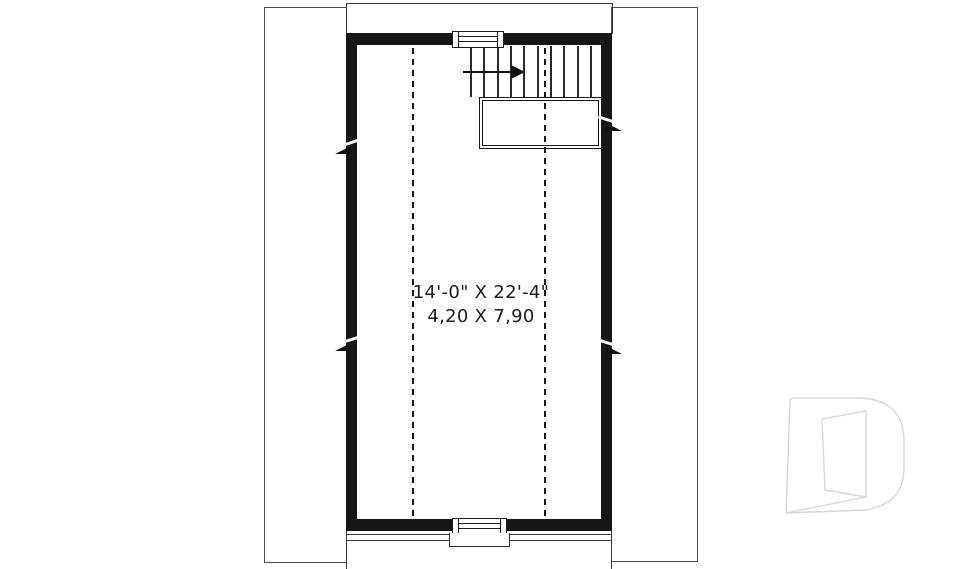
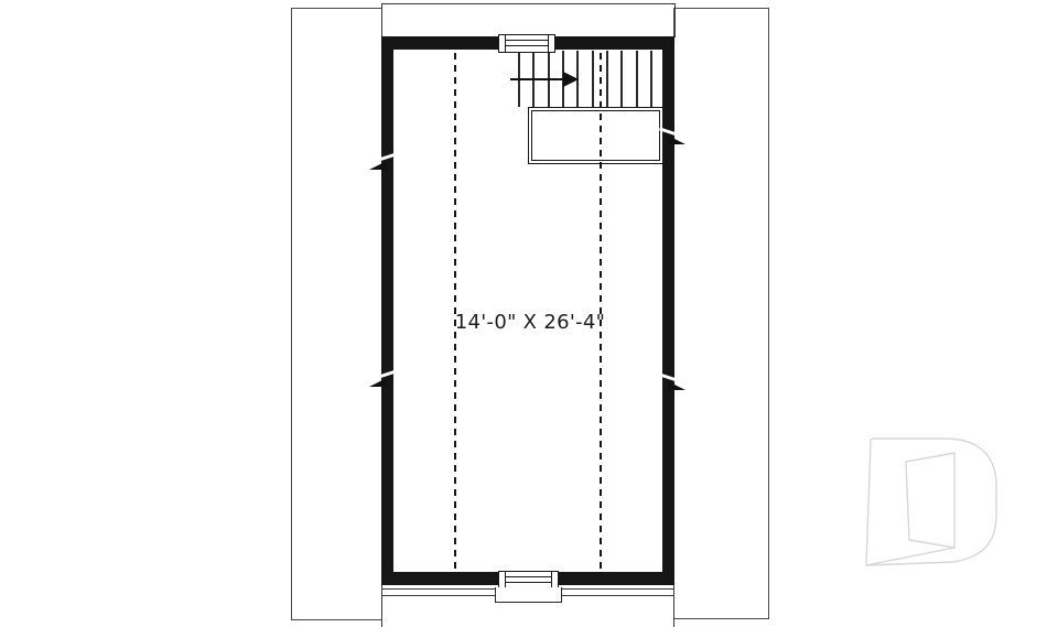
- 14'-0" X 22'-4"
+ 14'-0" X 26'-4"
- 4,20 X 7,90
